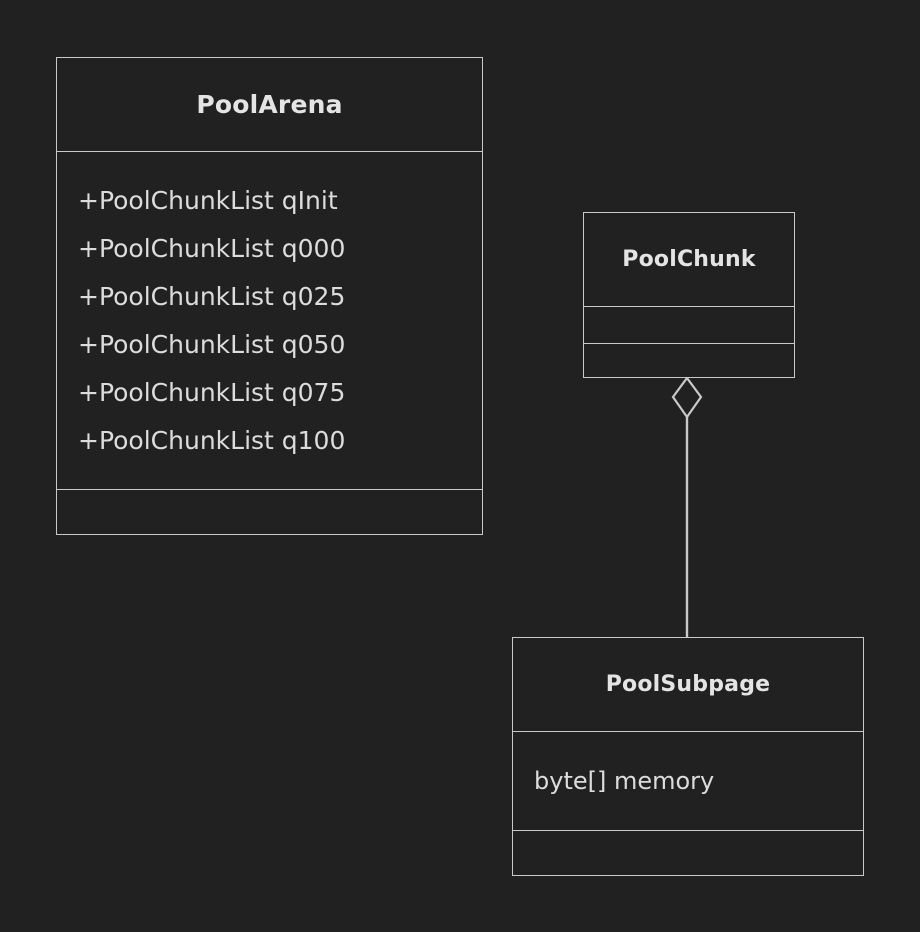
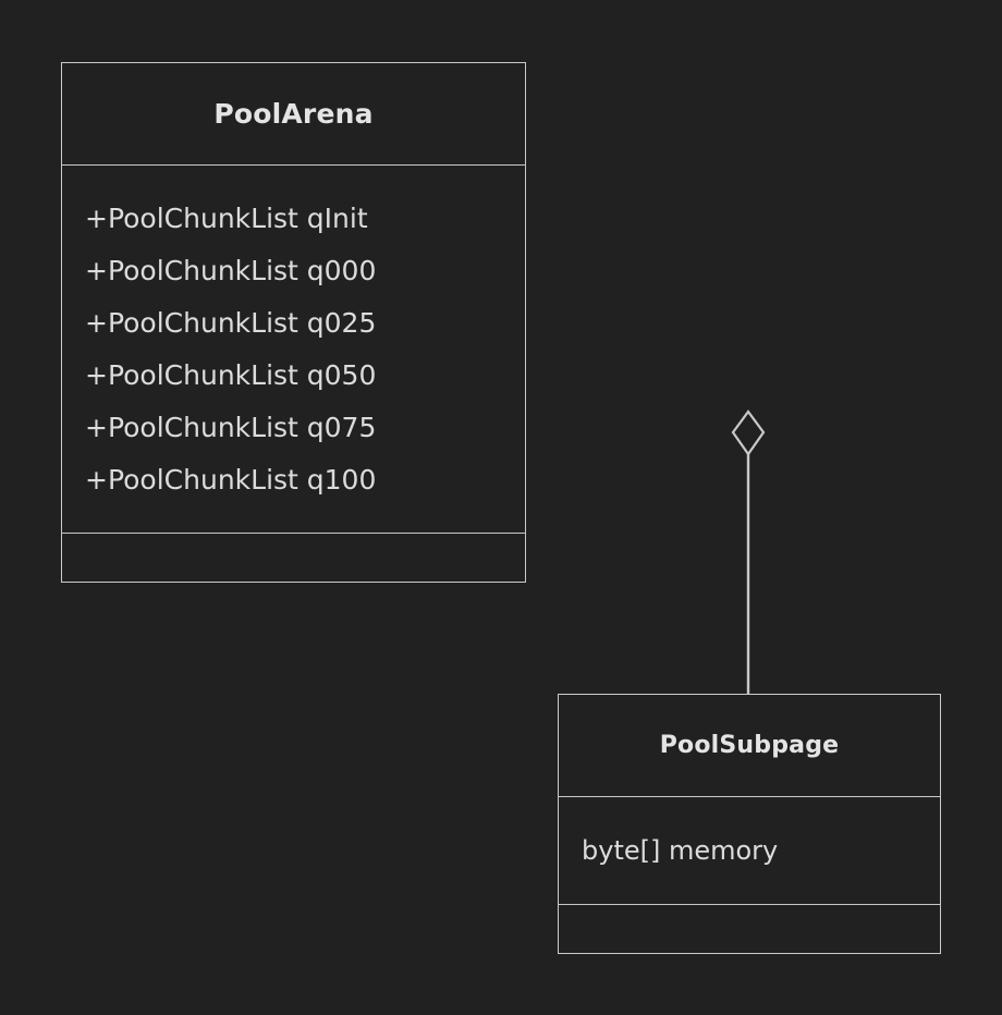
  PoolArena
  +PoolChunkList qInit
  +PoolChunkList q000
  +PoolChunkList q025
  +PoolChunkList q050
  +PoolChunkList q075
  +PoolChunkList q100
- PoolChunk
  PoolSubpage
  byte[] memory
